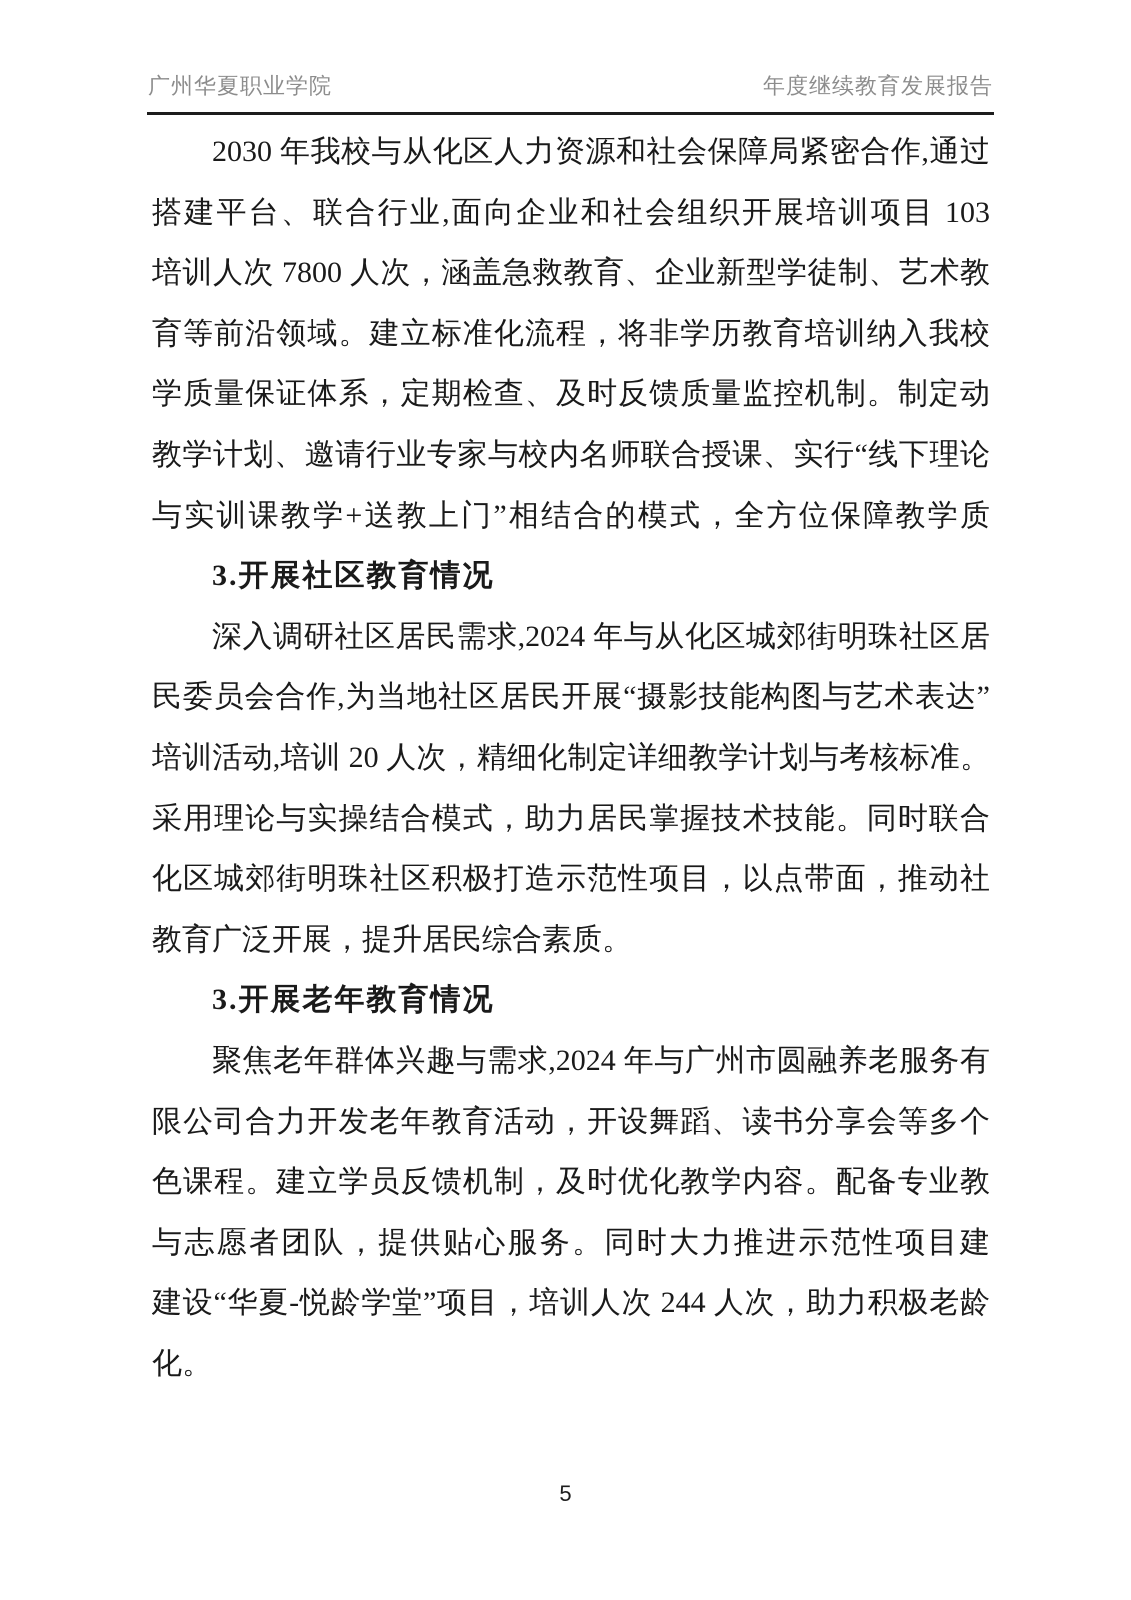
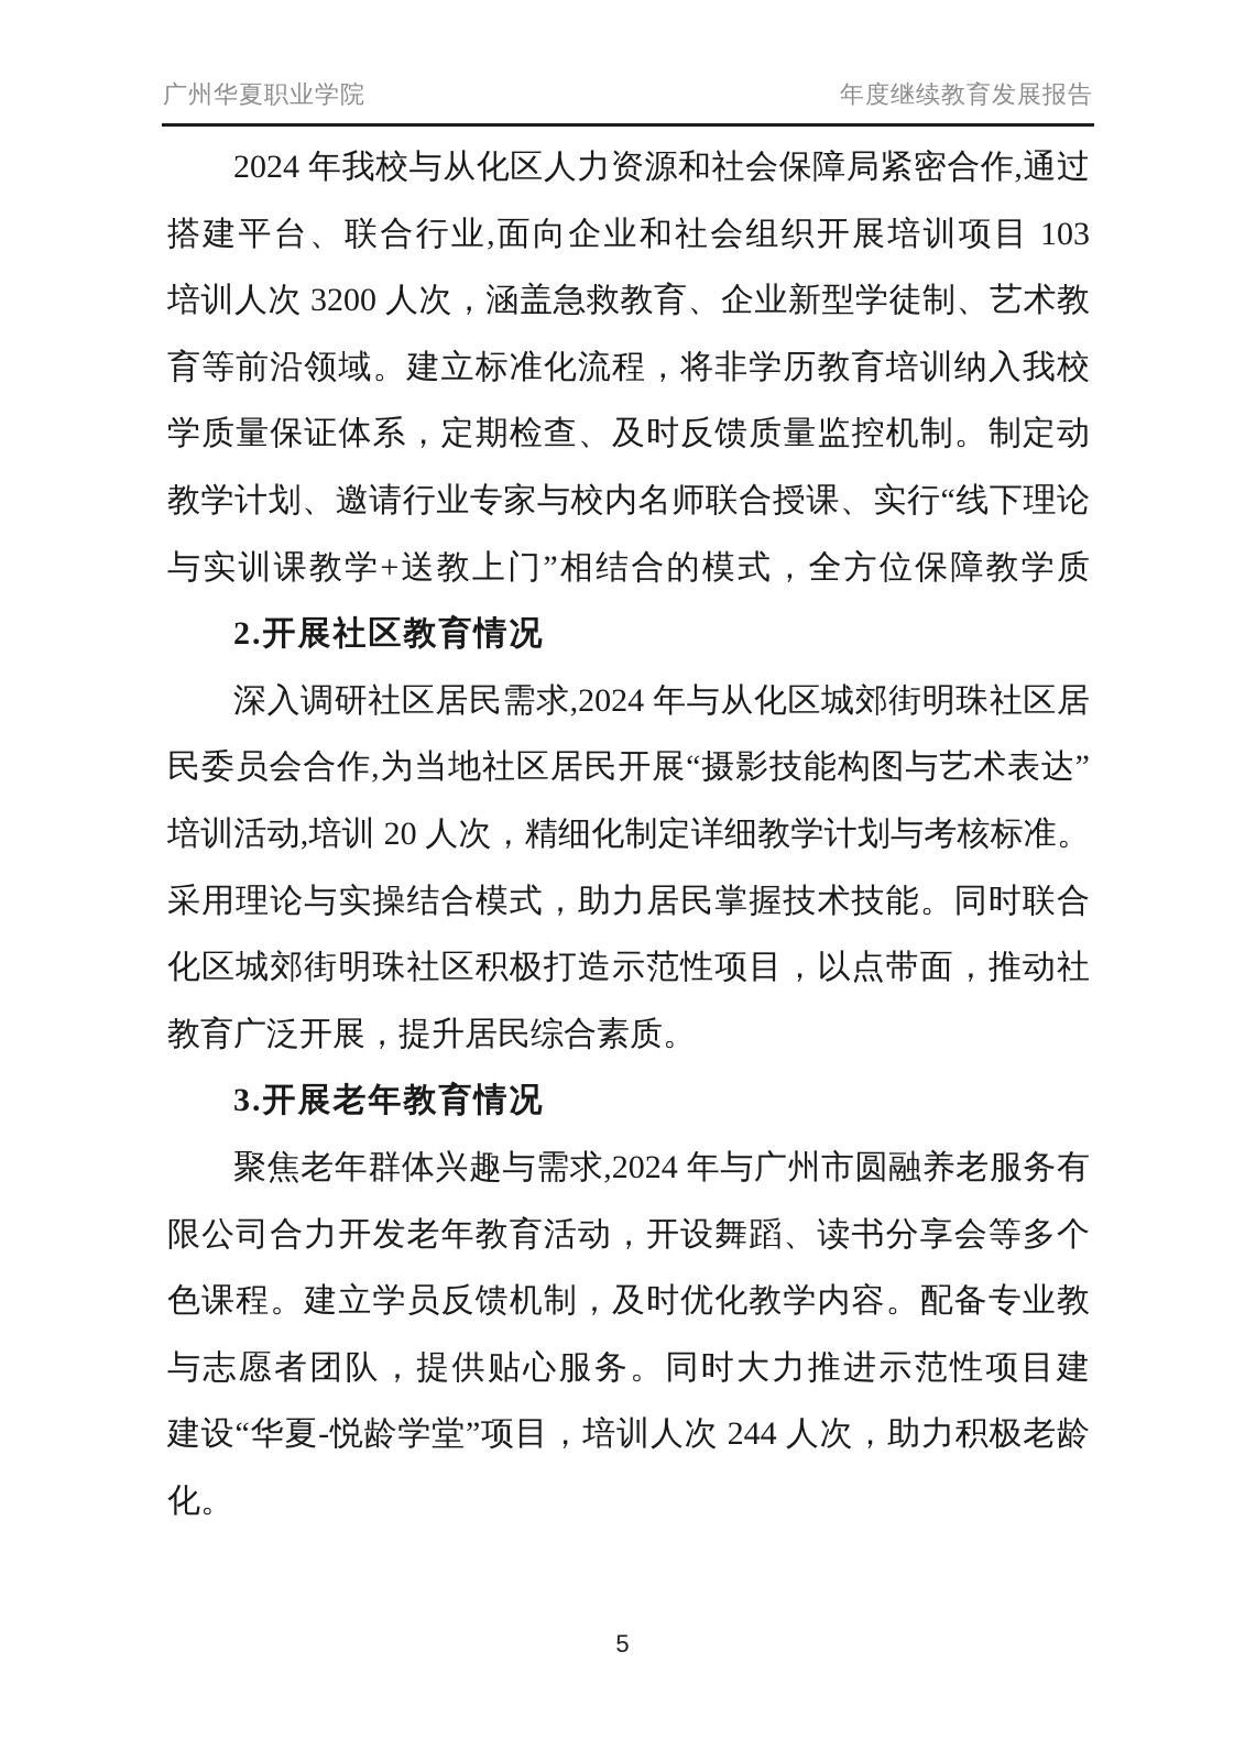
  广州华夏职业学院
  年度继续教育发展报告
- 2030 年我校与从化区人力资源和社会保障局紧密合作,通过
+ 2024 年我校与从化区人力资源和社会保障局紧密合作,通过
  搭建平台、联合行业,面向企业和社会组织开展培训项目 103
- 培训人次 7800 人次，涵盖急救教育、企业新型学徒制、艺术教
+ 培训人次 3200 人次，涵盖急救教育、企业新型学徒制、艺术教
  育等前沿领域。建立标准化流程，将非学历教育培训纳入我校
  学质量保证体系，定期检查、及时反馈质量监控机制。制定动
  教学计划、邀请行业专家与校内名师联合授课、实行“线下理论
  与实训课教学+送教上门”相结合的模式，全方位保障教学质
- 3.开展社区教育情况
+ 2.开展社区教育情况
  深入调研社区居民需求,2024 年与从化区城郊街明珠社区居
  民委员会合作,为当地社区居民开展“摄影技能构图与艺术表达”
  培训活动,培训 20 人次，精细化制定详细教学计划与考核标准。
  采用理论与实操结合模式，助力居民掌握技术技能。同时联合
  化区城郊街明珠社区积极打造示范性项目，以点带面，推动社
  教育广泛开展，提升居民综合素质。
  3.开展老年教育情况
  聚焦老年群体兴趣与需求,2024 年与广州市圆融养老服务有
  限公司合力开发老年教育活动，开设舞蹈、读书分享会等多个
  色课程。建立学员反馈机制，及时优化教学内容。配备专业教
  与志愿者团队，提供贴心服务。同时大力推进示范性项目建
  建设“华夏-悦龄学堂”项目，培训人次 244 人次，助力积极老龄
  化。
  5
